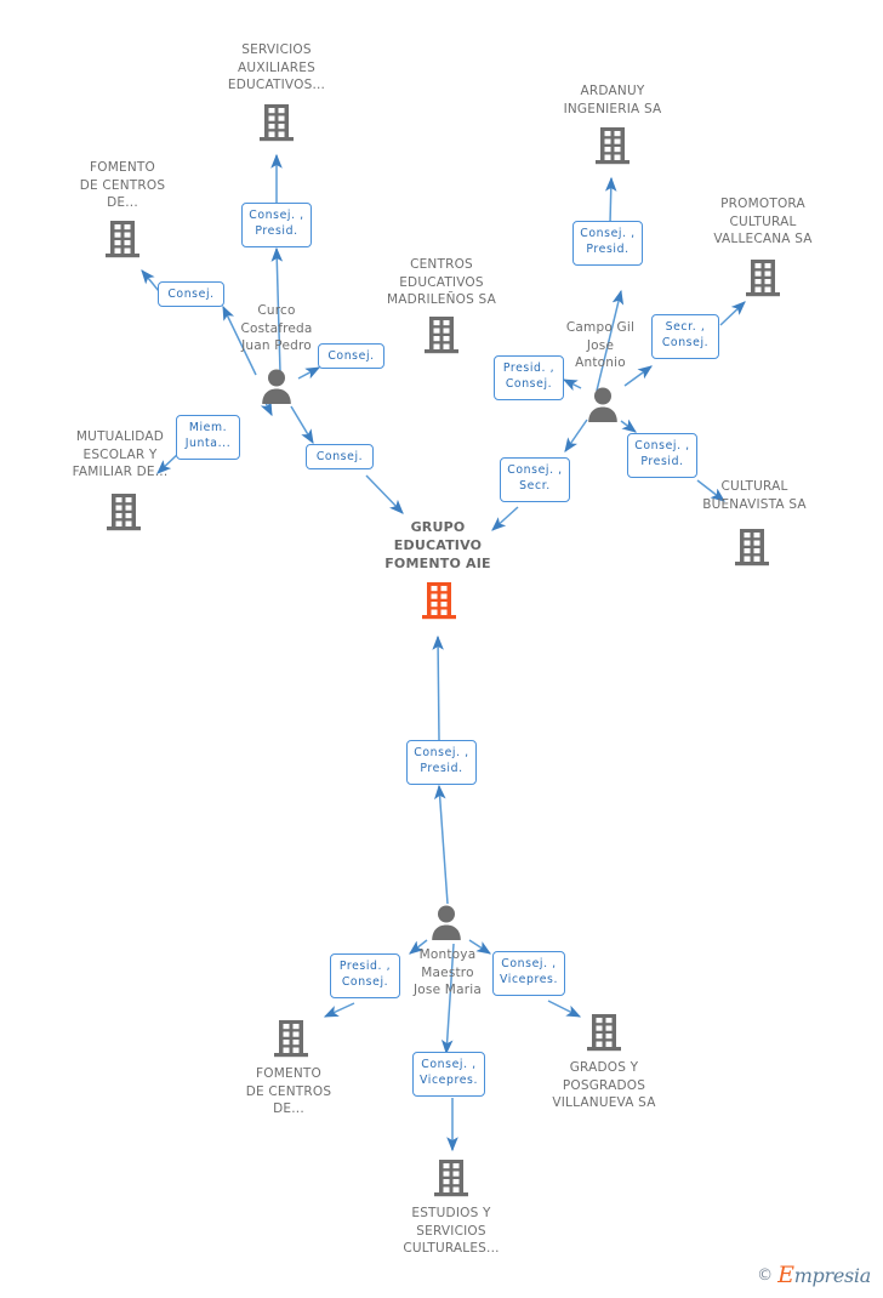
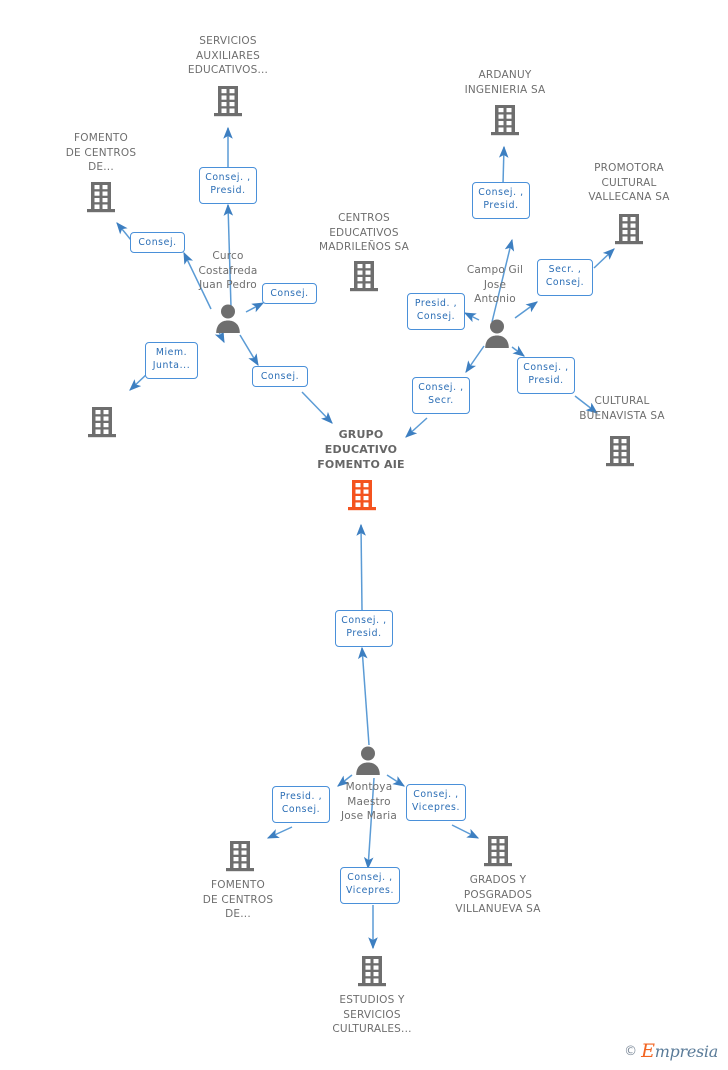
  SERVICIOS
  AUXILIARES
  EDUCATIVOS...
  FOMENTO
  DE CENTROS
  DE...
  Curco
  Costafreda
  Juan Pedro
- MUTUALIDAD
- ESCOLAR Y
- FAMILIAR DE...
  CENTROS
  EDUCATIVOS
  MADRILEÑOS SA
  ARDANUY
  INGENIERIA SA
  PROMOTORA
  CULTURAL
  VALLECANA SA
  Campo Gil
  Jose
  Antonio
  CULTURAL
  BUENAVISTA SA
  GRUPO
  EDUCATIVO
  FOMENTO AIE
  Montoya
  Maestro
  Jose Maria
  FOMENTO
  DE CENTROS
  DE...
  GRADOS Y
  POSGRADOS
  VILLANUEVA SA
  ESTUDIOS Y
  SERVICIOS
  CULTURALES...
  Consej. ,
  Presid.
  Consej.
  Consej.
  Miem.
  Junta...
  Consej.
  Consej. ,
  Presid.
  Secr. ,
  Consej.
  Presid. ,
  Consej.
  Consej. ,
  Presid.
  Consej. ,
  Secr.
  Consej. ,
  Presid.
  Presid. ,
  Consej.
  Consej. ,
  Vicepres.
  Consej. ,
  Vicepres.
  ©
  Empresia
